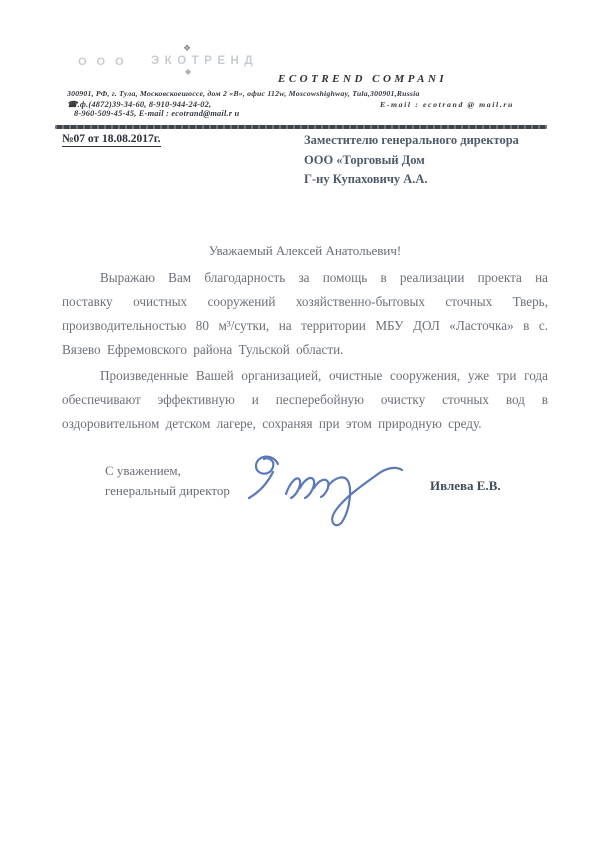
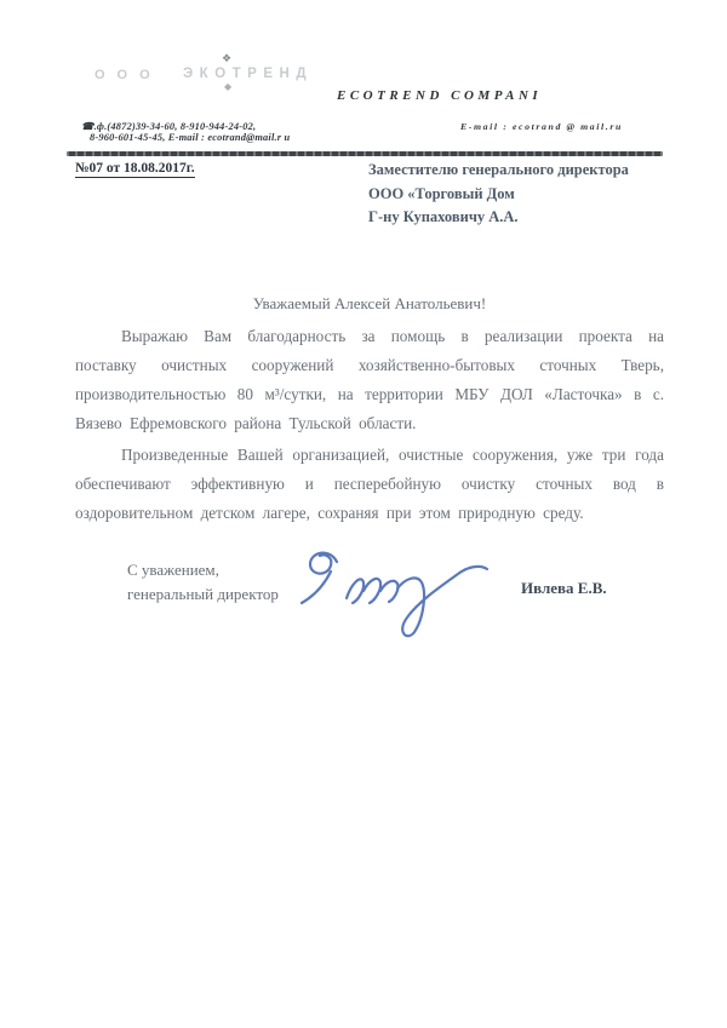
  ООО
  ЭКОТРЕНД
  ❖
  ◆
  ECOTREND COMPANI
- 300901, РФ, г. Тула, Московскоешоссе, дом 2 «В», офис 112w, Moscowshighway, Tula,300901,Russia
  ☎.ф.(4872)39-34-60, 8-910-944-24-02,
  E-mail : ecotrand @ mail.ru
- 8-960-509-45-45, E-mail : ecotrand@mail.r u
+ 8-960-601-45-45, E-mail : ecotrand@mail.r u
  №07 от 18.08.2017г.
  Заместителю генерального директора
  ООО «Торговый Дом
  Г-ну Купаховичу А.А.
  Уважаемый Алексей Анатольевич!
  Выражаю Вам благодарность за помощь в реализации проекта на поставку очистных сооружений хозяйственно-бытовых сточных Тверь, производительностью 80 м³/сутки, на территории МБУ ДОЛ «Ласточка» в с. Вязево Ефремовского района Тульской области.
  Произведенные Вашей организацией, очистные сооружения, уже три года обеспечивают эффективную и песперебойную очистку сточных вод в оздоровительном детском лагере, сохраняя при этом природную среду.
  С уважением,
  генеральный директор
  Ивлева Е.В.
